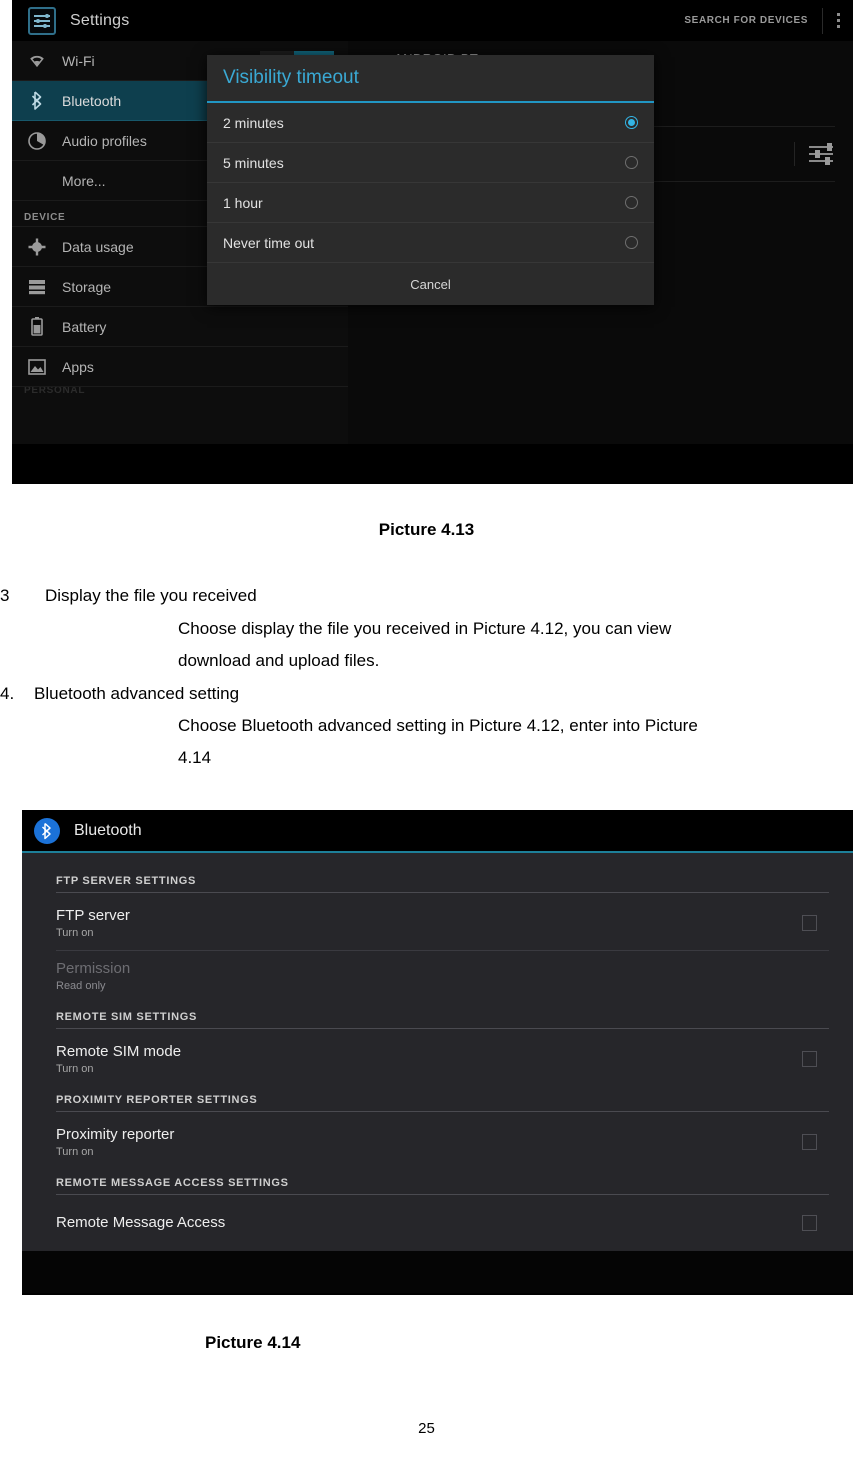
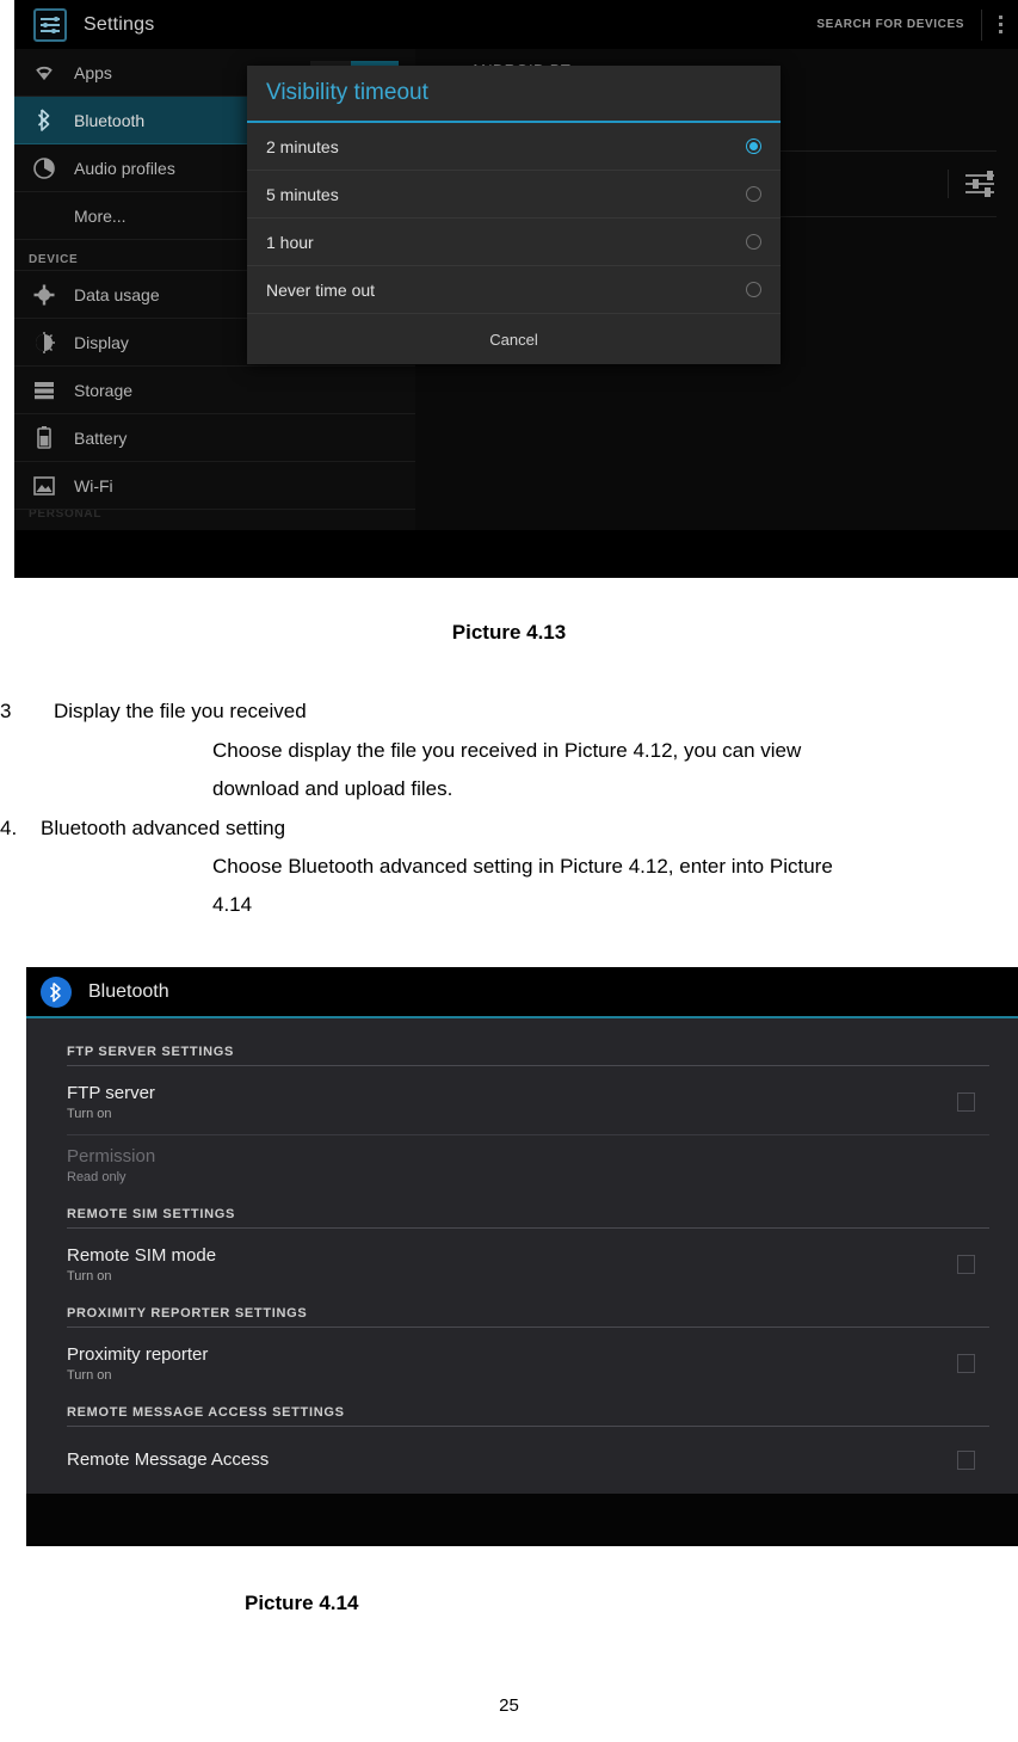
  Settings
  SEARCH FOR DEVICES
- Wi-Fi
+ Apps
  Bluetooth
  Audio profiles
  More...
  DEVICE
  Data usage
+ Display
  Storage
  Battery
- Apps
+ Wi-Fi
  PERSONAL
  Visibility timeout
  2 minutes
  5 minutes
  1 hour
  Never time out
  Cancel
  Picture 4.13
  3
  Display the file you received
  Choose display the file you received in Picture 4.12, you can view
  download and upload files.
  4.
  Bluetooth advanced setting
  Choose Bluetooth advanced setting in Picture 4.12, enter into Picture
  4.14
  Bluetooth
  FTP SERVER SETTINGS
  FTP server
  Turn on
  Permission
  Read only
  REMOTE SIM SETTINGS
  Remote SIM mode
  Turn on
  PROXIMITY REPORTER SETTINGS
  Proximity reporter
  Turn on
  REMOTE MESSAGE ACCESS SETTINGS
  Remote Message Access
  Picture 4.14
  25
